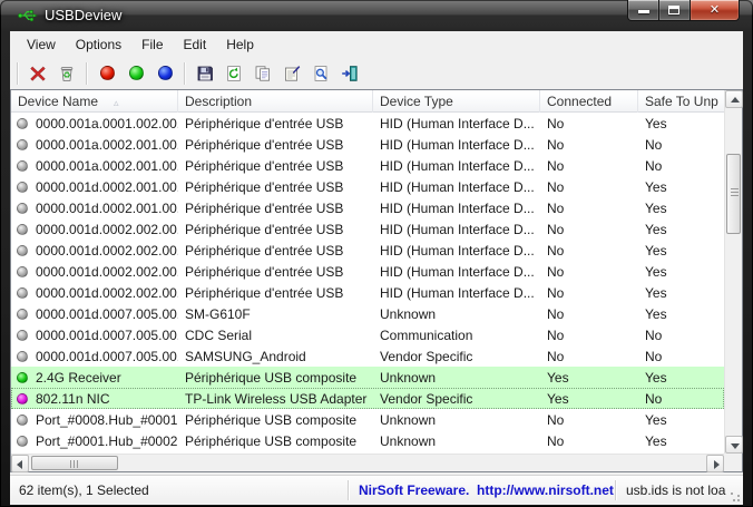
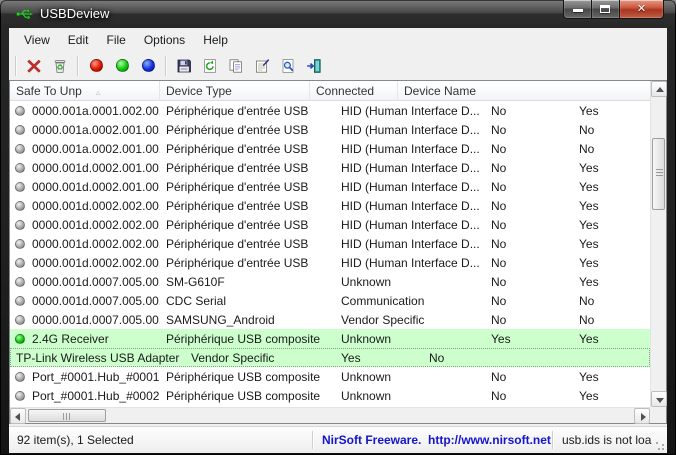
  USBDeview
  ✕
  View
- Options
+ Edit
  File
- Edit
+ Options
  Help
  ♻
- Device Name ▵
+ Safe To Unp ▵
- Description
  Device Type
  Connected
- Safe To Unp
+ Device Name
  0000.001a.0001.002.00
  Périphérique d'entrée USB
  HID (Human Interface D...
  No
  Yes
  0000.001a.0002.001.00
  Périphérique d'entrée USB
  HID (Human Interface D...
  No
  No
  0000.001a.0002.001.00
  Périphérique d'entrée USB
  HID (Human Interface D...
  No
  No
  0000.001d.0002.001.00
  Périphérique d'entrée USB
  HID (Human Interface D...
  No
  Yes
  0000.001d.0002.001.00
  Périphérique d'entrée USB
  HID (Human Interface D...
  No
  Yes
  0000.001d.0002.002.00
  Périphérique d'entrée USB
  HID (Human Interface D...
  No
  Yes
  0000.001d.0002.002.00
  Périphérique d'entrée USB
  HID (Human Interface D...
  No
  Yes
  0000.001d.0002.002.00
  Périphérique d'entrée USB
  HID (Human Interface D...
  No
  Yes
  0000.001d.0002.002.00
  Périphérique d'entrée USB
  HID (Human Interface D...
  No
  Yes
  0000.001d.0007.005.00
  SM-G610F
  Unknown
  No
  Yes
  0000.001d.0007.005.00
  CDC Serial
  Communication
  No
  No
  0000.001d.0007.005.00
  SAMSUNG_Android
  Vendor Specific
  No
  No
  2.4G Receiver
  Périphérique USB composite
  Unknown
  Yes
  Yes
- 802.11n NIC
  TP-Link Wireless USB Adapter
  Vendor Specific
  Yes
  No
- Port_#0008.Hub_#0001
+ Port_#0001.Hub_#0001
  Périphérique USB composite
  Unknown
  No
  Yes
  Port_#0001.Hub_#0002
  Périphérique USB composite
  Unknown
  No
  Yes
- 62 item(s), 1 Selected
+ 92 item(s), 1 Selected
  NirSoft Freeware. http://www.nirsoft.net
  usb.ids is not loa
